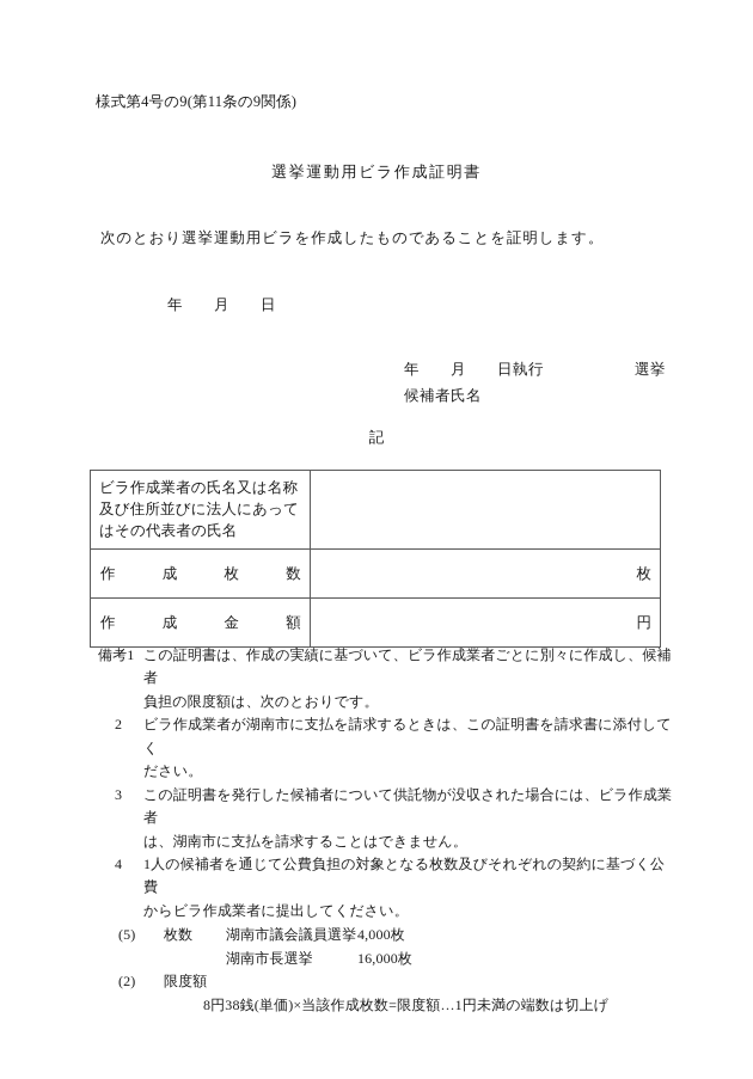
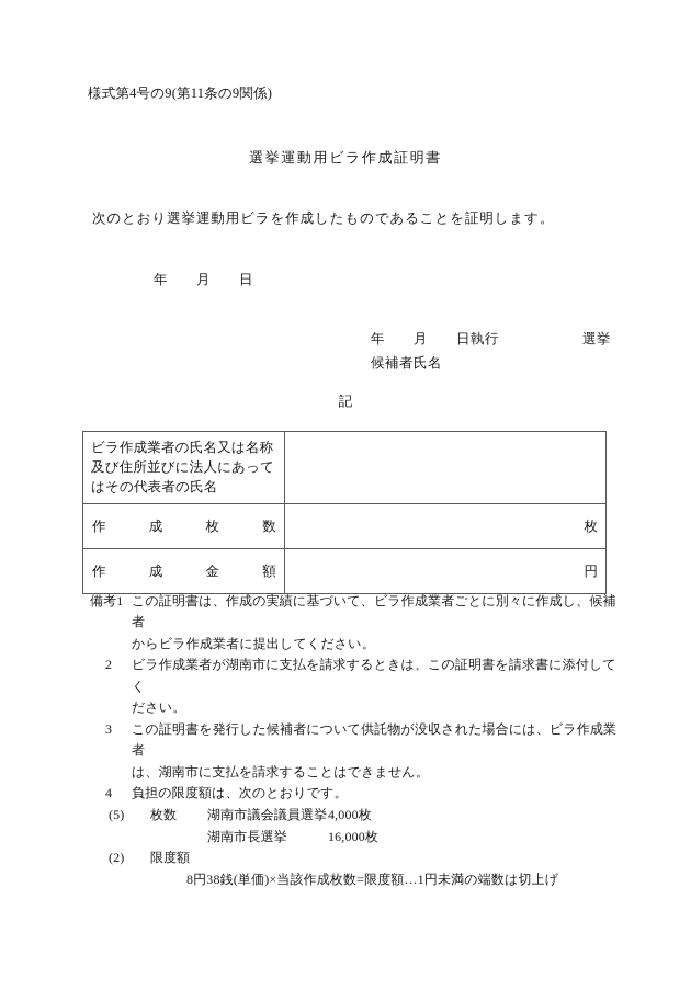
  様式第4号の9(第11条の9関係)
  選挙運動用ビラ作成証明書
  次のとおり選挙運動用ビラを作成したものであることを証明します。
  年 月 日
  年 月 日執行 選挙
  候補者氏名
  記
  ビラ作成業者の氏名又は名称 及び住所並びに法人にあって はその代表者の氏名
  作 成 枚 数	枚
  作 成 金 額	円
  備考1
  この証明書は、作成の実績に基づいて、ビラ作成業者ごとに別々に作成し、候補者
- 負担の限度額は、次のとおりです。
+ からビラ作成業者に提出してください。
  2
  ビラ作成業者が湖南市に支払を請求するときは、この証明書を請求書に添付してく
  ださい。
  3
  この証明書を発行した候補者について供託物が没収された場合には、ビラ作成業者
  は、湖南市に支払を請求することはできません。
  4
- 1人の候補者を通じて公費負担の対象となる枚数及びそれぞれの契約に基づく公費
- からビラ作成業者に提出してください。
+ 負担の限度額は、次のとおりです。
  (5)
  枚数
  湖南市議会議員選挙
  4,000枚
  湖南市長選挙
  16,000枚
  (2)
  限度額
  8円38銭(単価)×当該作成枚数=限度額…1円未満の端数は切上げ
